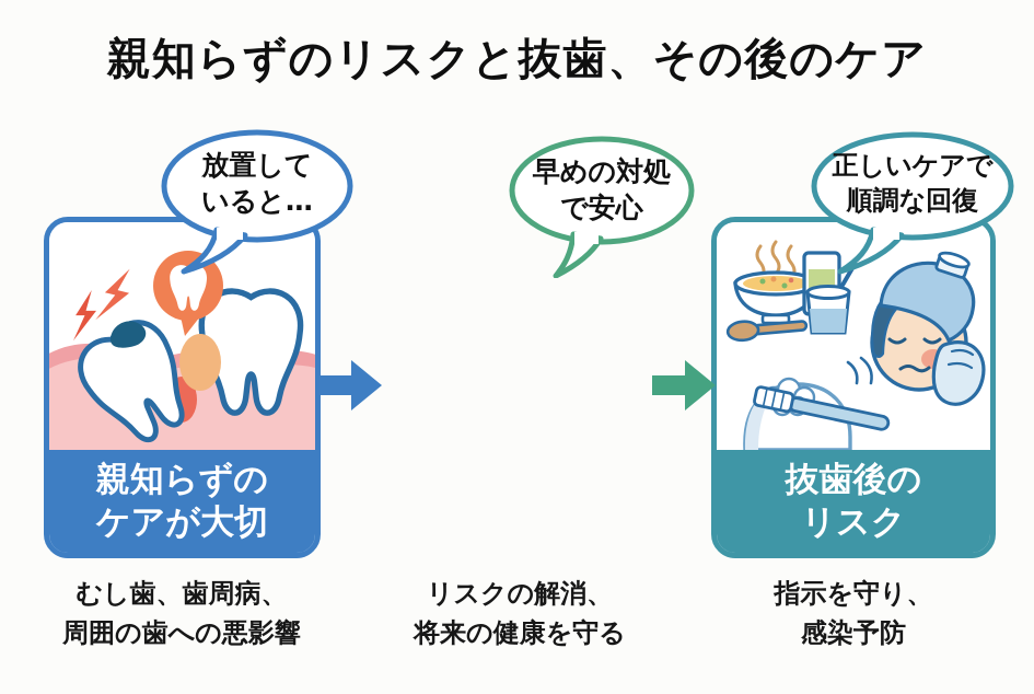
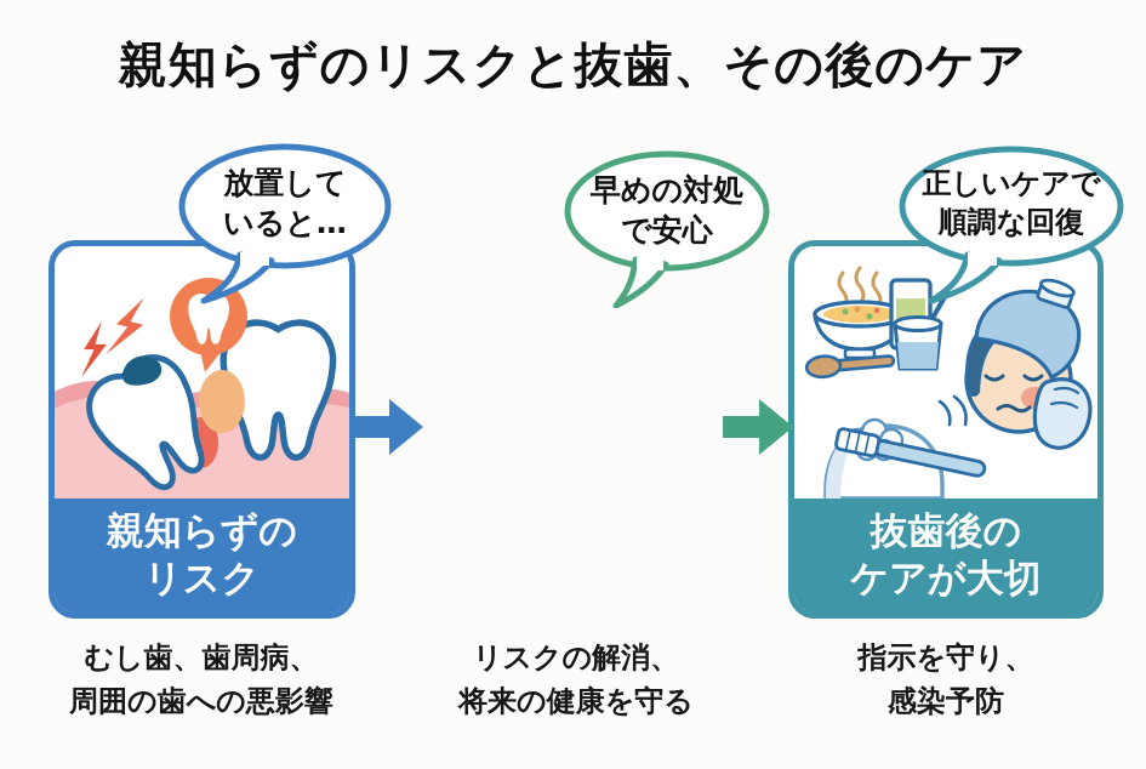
  親知らずのリスクと抜歯、その後のケア
  親知らずの
- ケアが大切
+ リスク
  抜歯後の
- リスク
+ ケアが大切
  放置して
  いると…
  早めの対処
  で安心
  正しいケアで
  順調な回復
  むし歯、歯周病、
  周囲の歯への悪影響
  リスクの解消、
  将来の健康を守る
  指示を守り、
  感染予防
